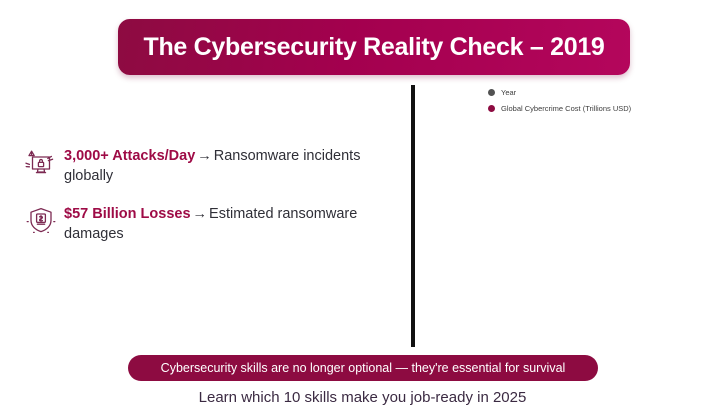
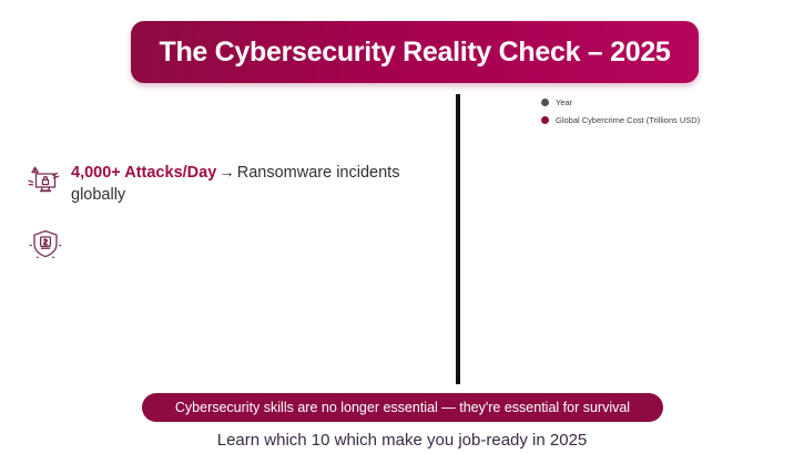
- The Cybersecurity Reality Check – 2019
+ The Cybersecurity Reality Check – 2025
- 3,000+ Attacks/Day → Ransomware incidents globally
+ 4,000+ Attacks/Day → Ransomware incidents globally
- $57 Billion Losses → Estimated ransomware damages
  Year
  Global Cybercrime Cost (Trillions USD)
- Cybersecurity skills are no longer optional — they're essential for survival
+ Cybersecurity skills are no longer essential — they're essential for survival
- Learn which 10 skills make you job-ready in 2025
+ Learn which 10 which make you job-ready in 2025
